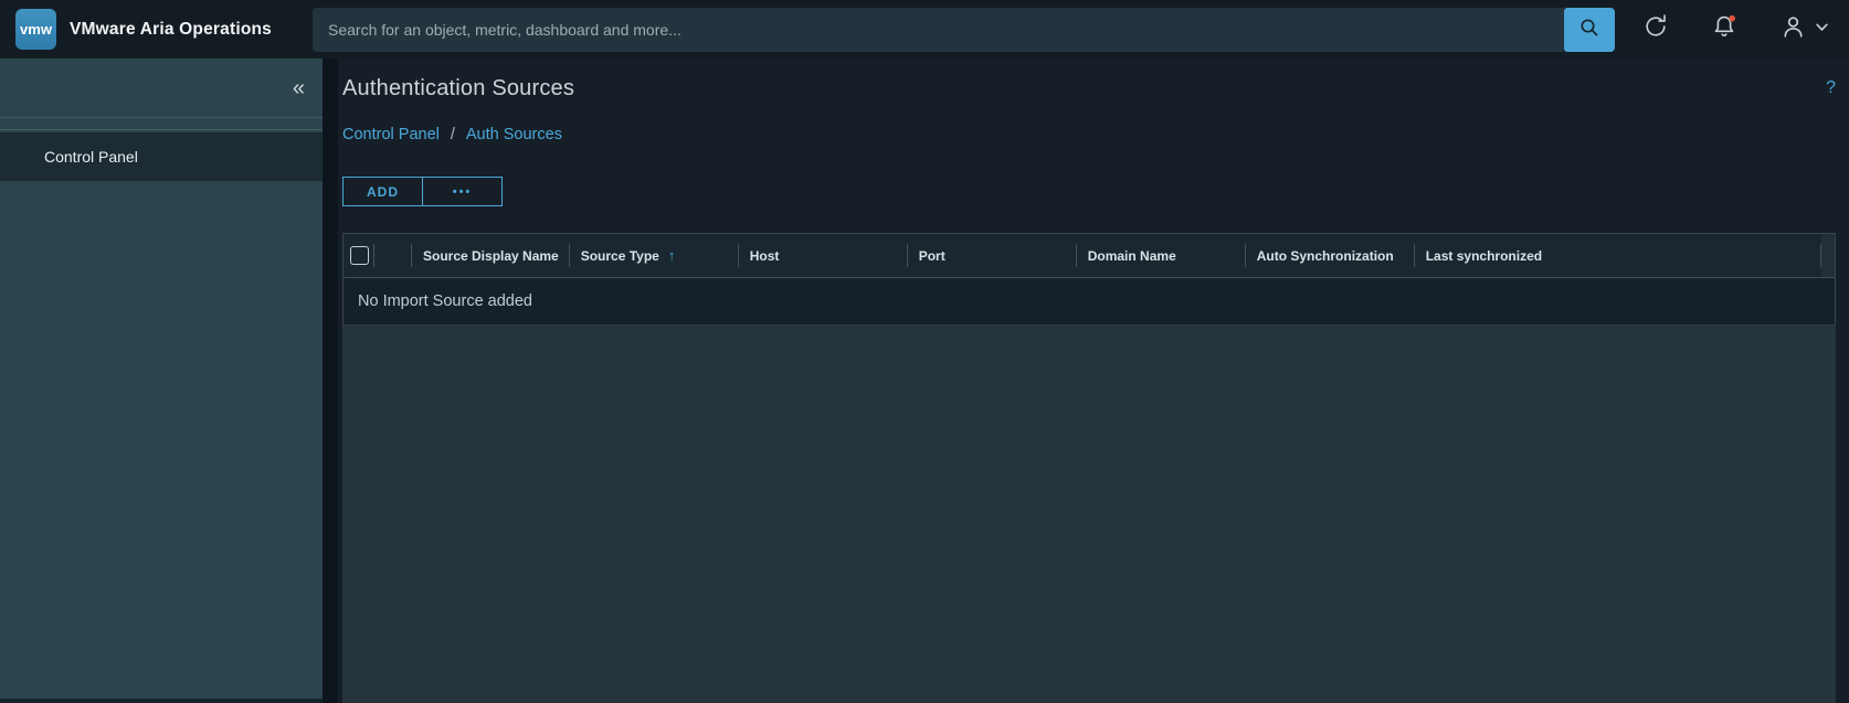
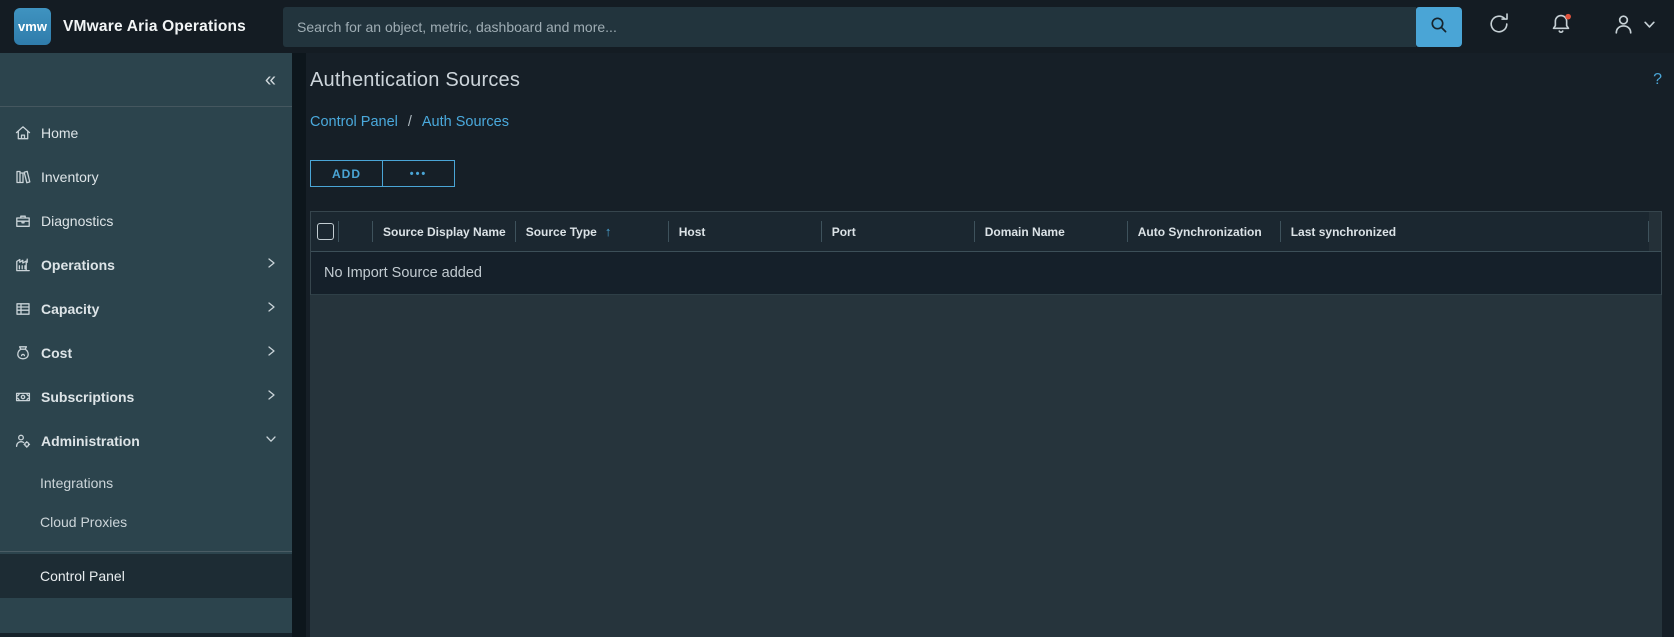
  vmw
  VMware Aria Operations
  Search for an object, metric, dashboard and more...
  «
+ Home
+ Inventory
+ Diagnostics
+ Operations
+ Capacity
+ Cost
+ Subscriptions
+ Administration
+ Integrations
+ Cloud Proxies
  Control Panel
  Authentication Sources
  ?
  Control Panel
  /
  Auth Sources
  ADD
  •••
  Source Display Name
  Source Type
  ↑
  Host
  Port
  Domain Name
  Auto Synchronization
  Last synchronized
  No Import Source added
